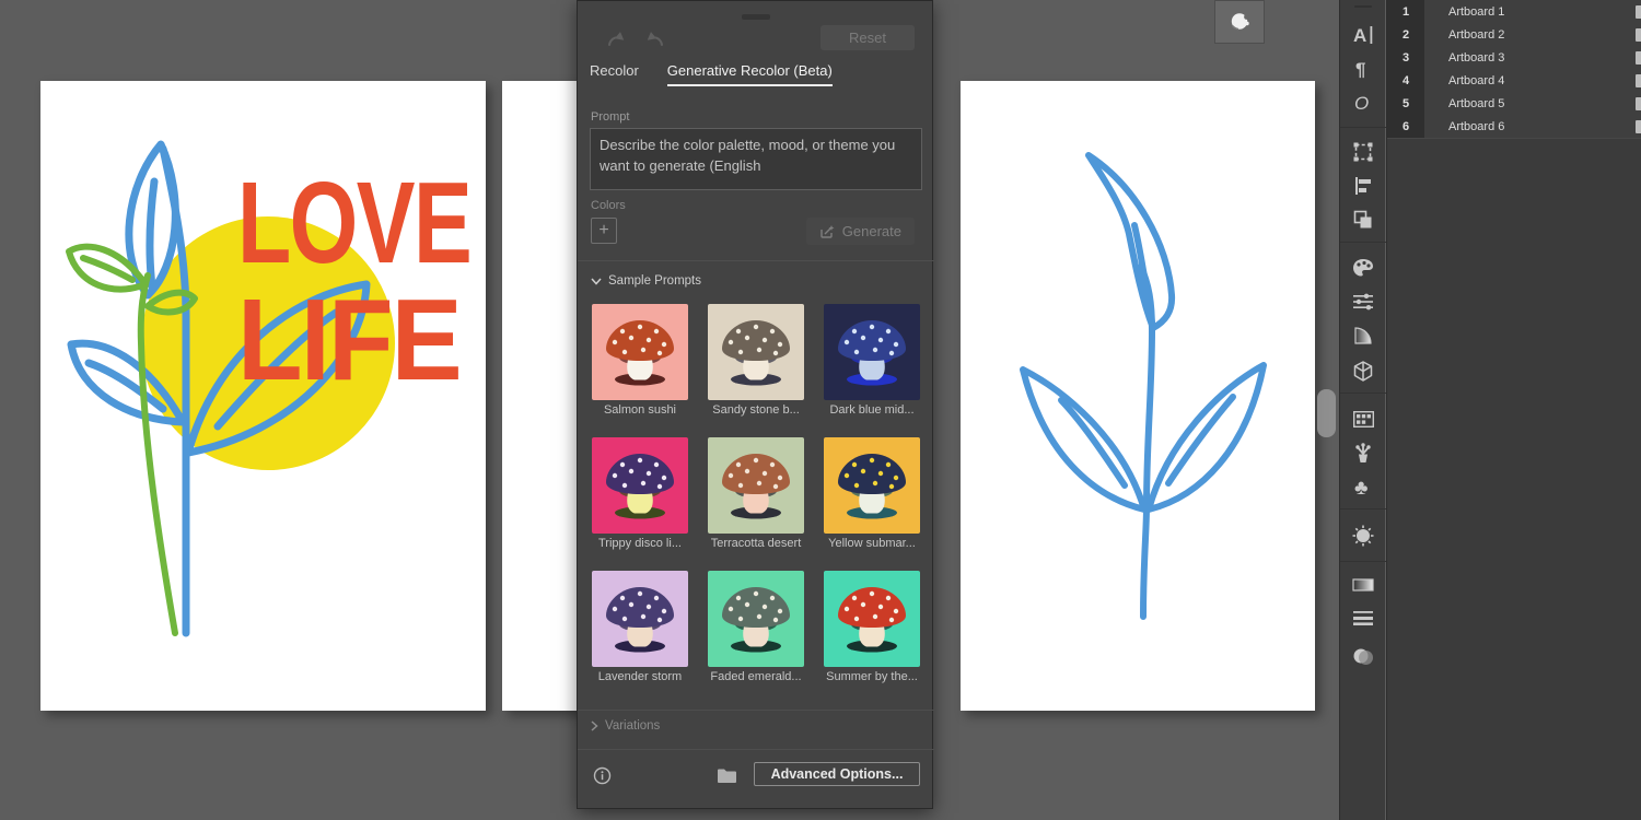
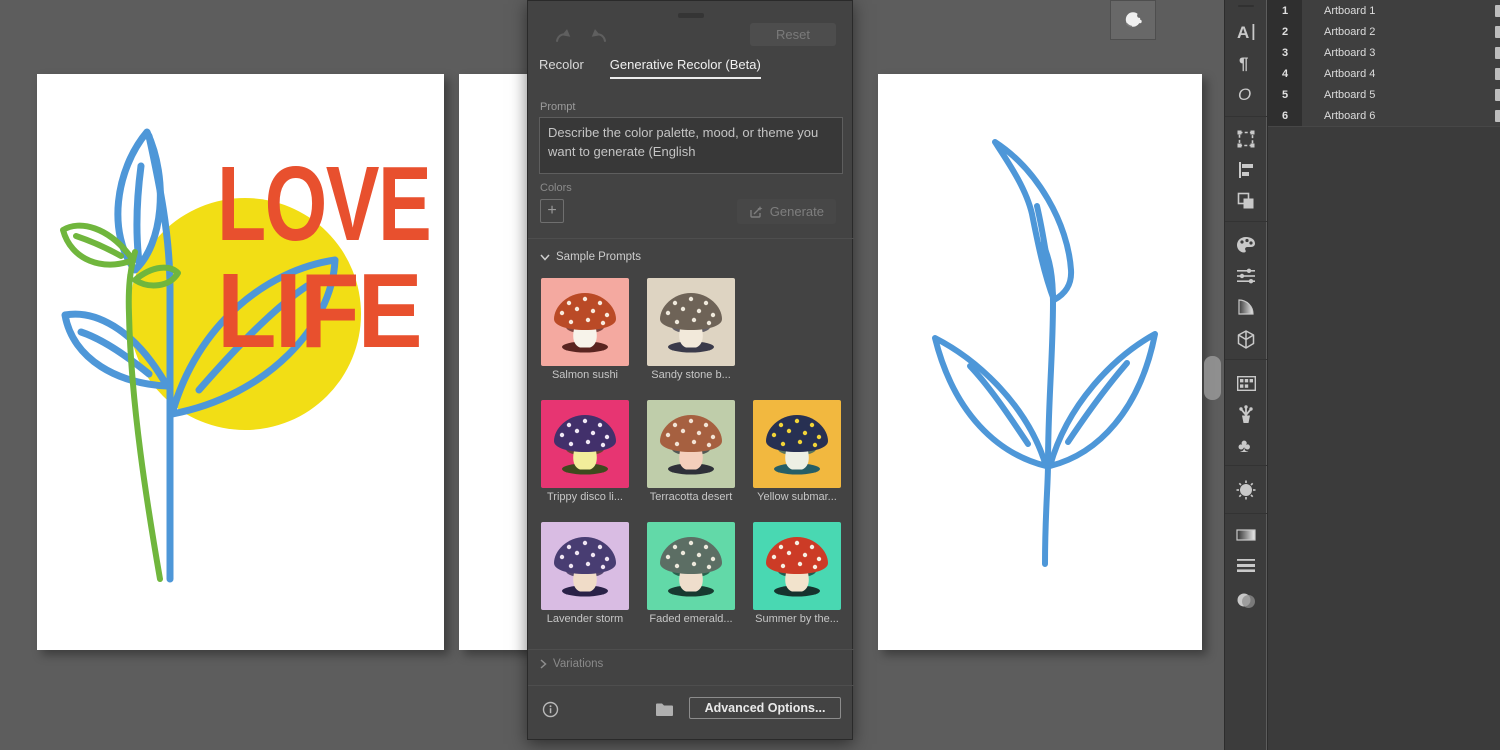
  LOVE
  LIFE
  Reset
  Recolor
  Generative Recolor (Beta)
  Prompt
  Colors
  +
  Generate
  Sample Prompts
  Salmon sushi
  Sandy stone b...
- Dark blue mid...
  Trippy disco li...
  Terracotta desert
  Yellow submar...
  Lavender storm
  Faded emerald...
  Summer by the...
  Variations
  Advanced Options...
  A
  ¶
  O
  ♣
  1
  Artboard 1
  2
  Artboard 2
  3
  Artboard 3
  4
  Artboard 4
  5
  Artboard 5
  6
  Artboard 6
